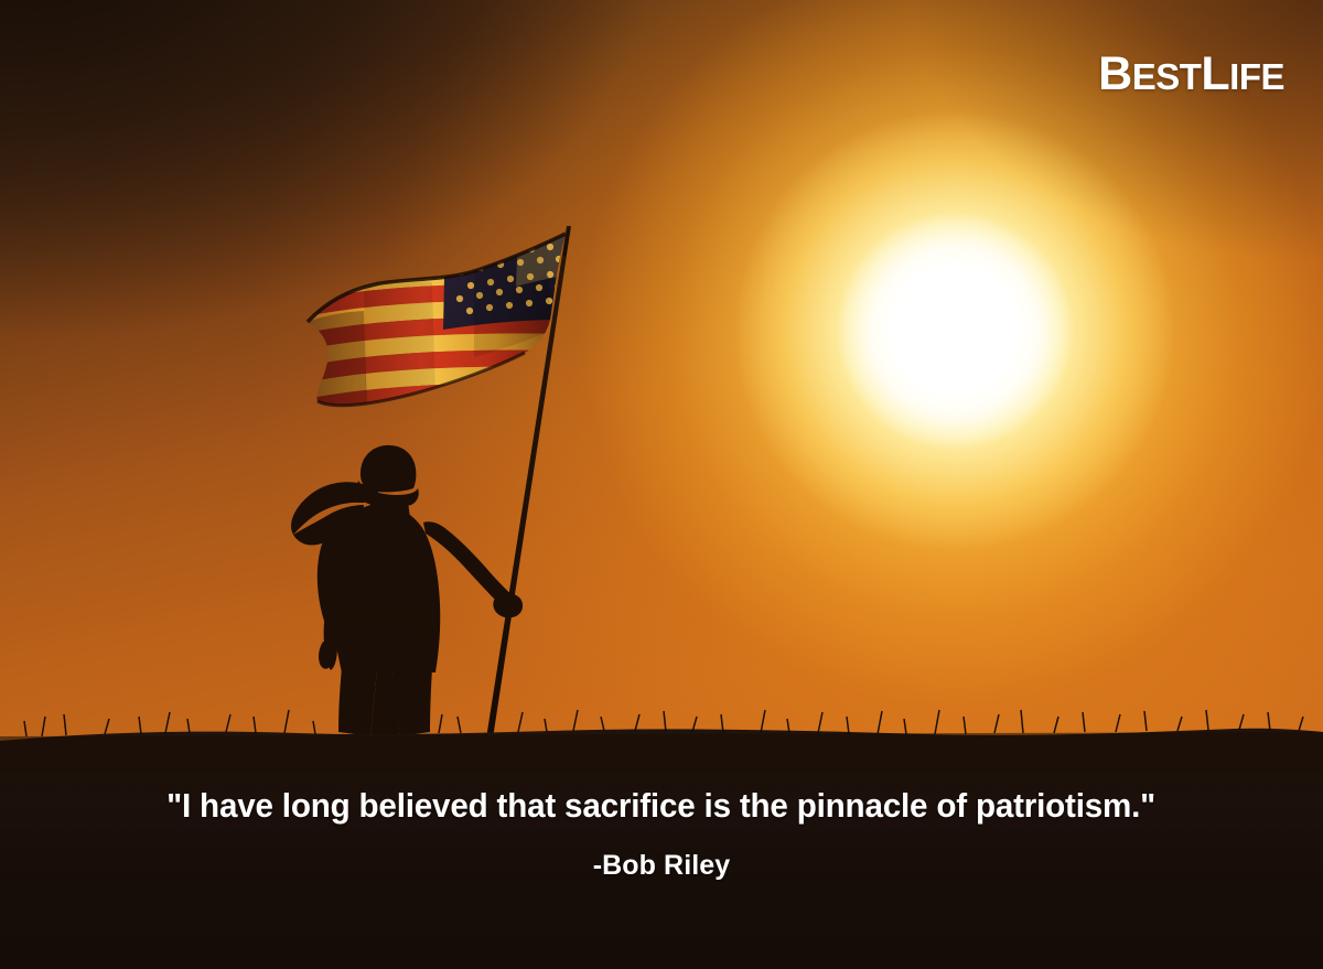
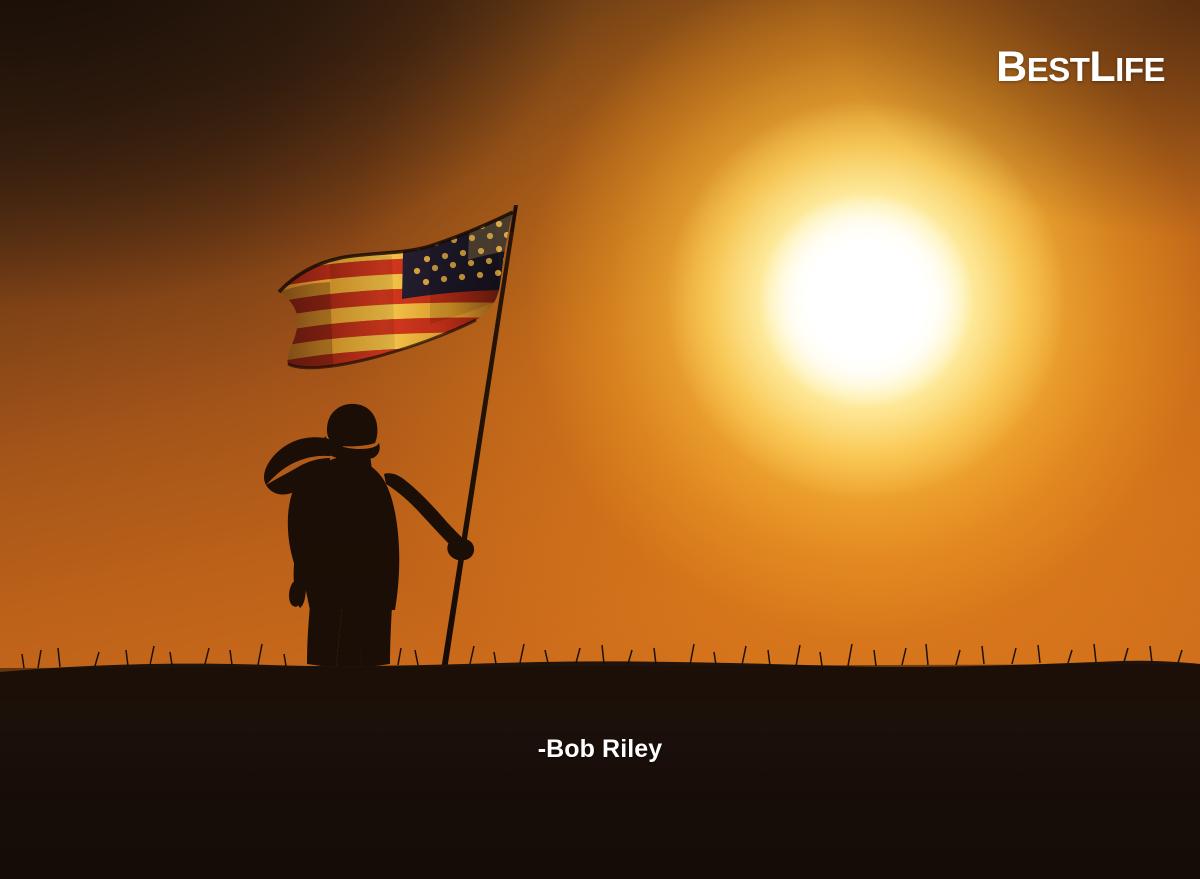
  BESTLIFE
- "I have long believed that sacrifice is the pinnacle of patriotism."
  -Bob Riley
